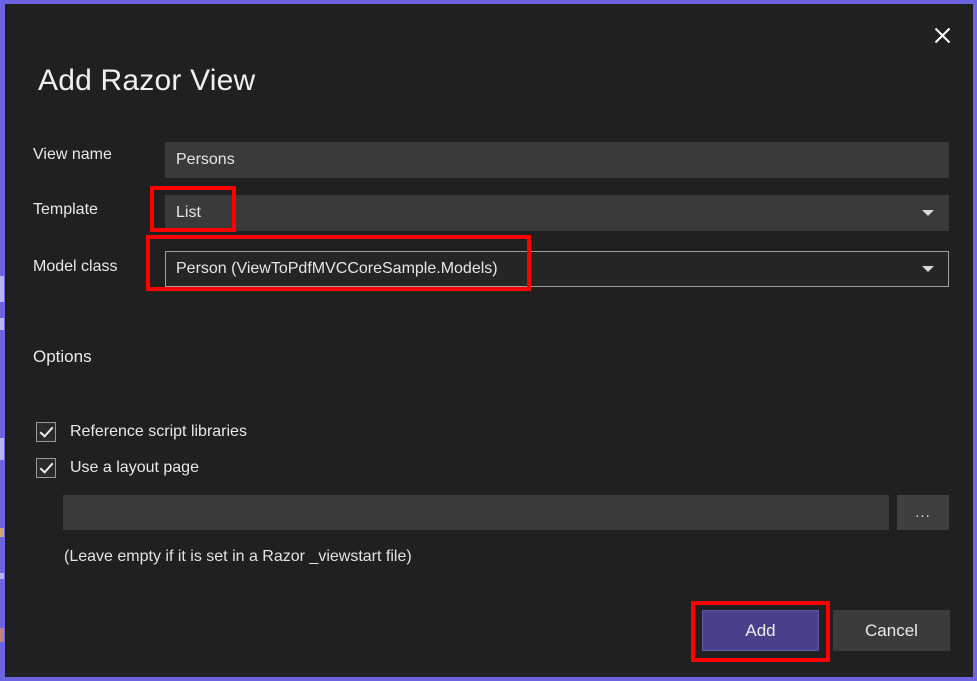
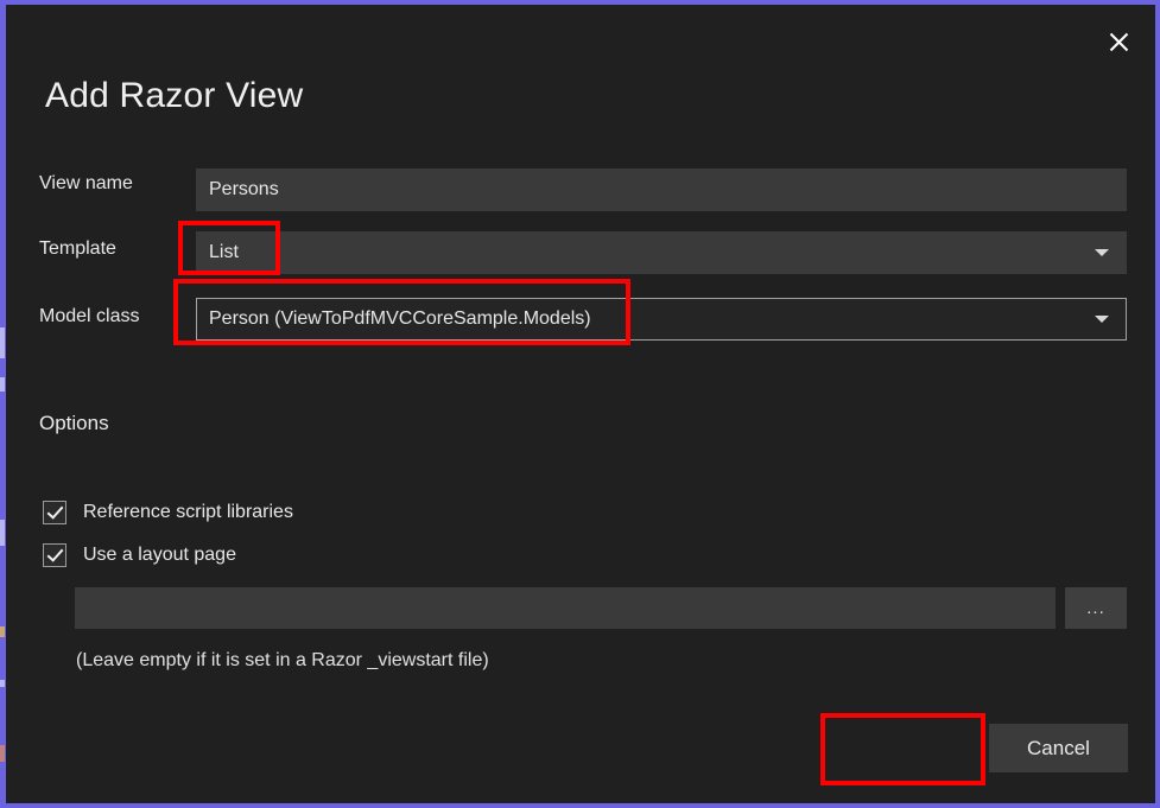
  Add Razor View
  View name
  Persons
  Template
  List
  Model class
  Person (ViewToPdfMVCCoreSample.Models)
  Options
  Reference script libraries
  Use a layout page
  ...
  (Leave empty if it is set in a Razor _viewstart file)
- Add
  Cancel
